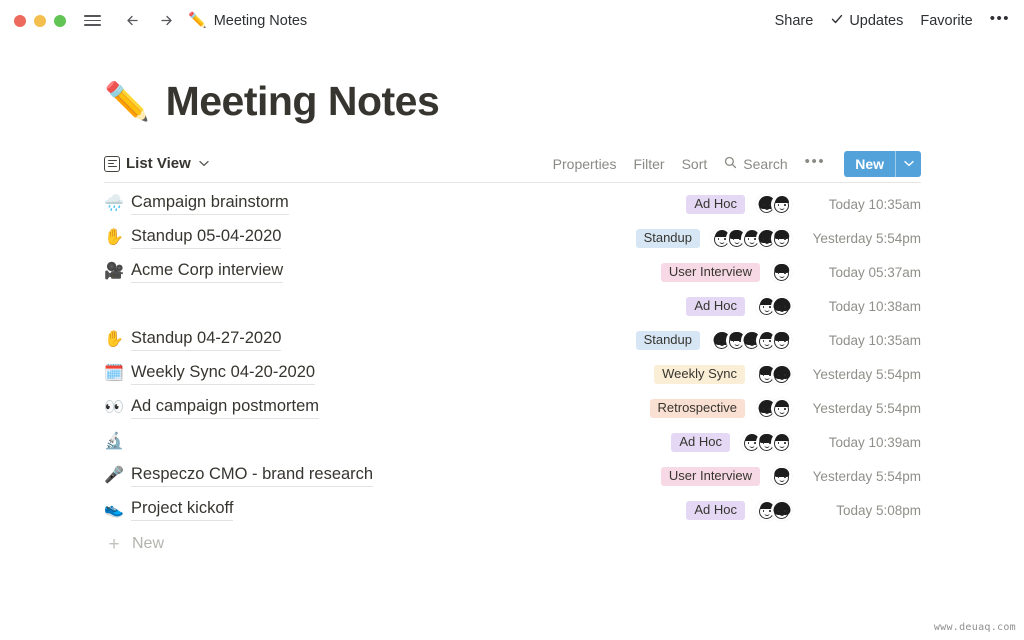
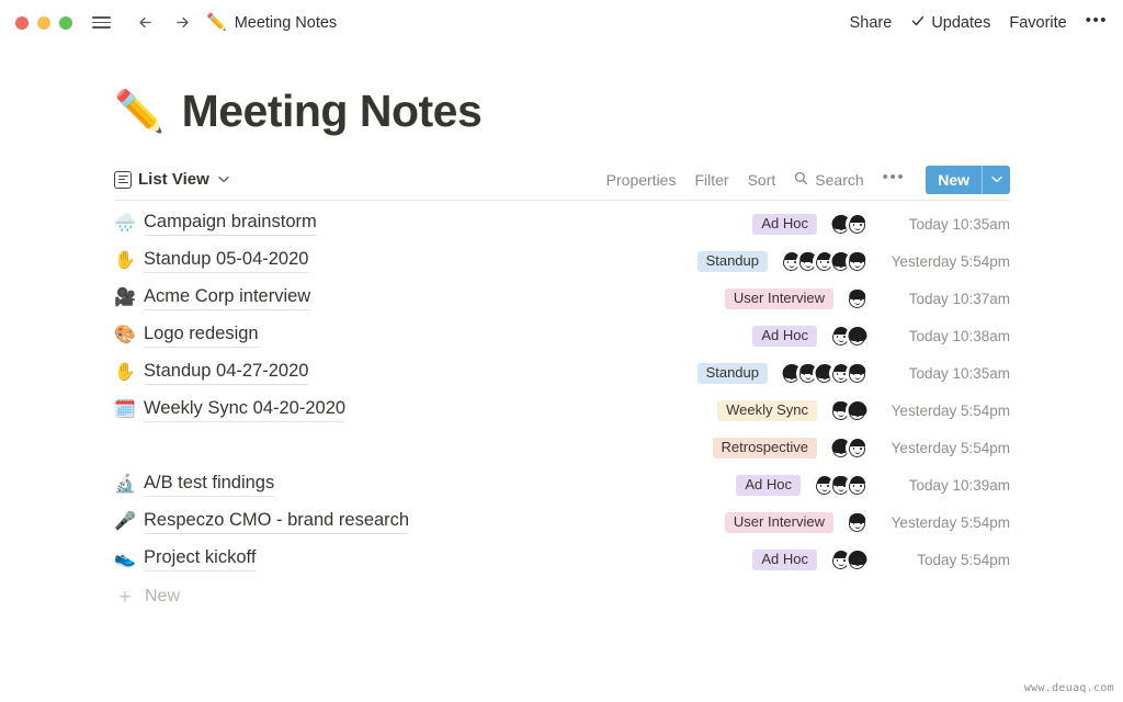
  ✏️
  Meeting Notes
  Share
  Updates
  Favorite
  •••
  ✏️
  Meeting Notes
  List View
  Properties
  Filter
  Sort
  Search
  •••
  New
  🌧️
  Campaign brainstorm
  Ad Hoc
  Today 10:35am
  ✋
  Standup 05-04-2020
  Standup
  Yesterday 5:54pm
  🎥
  Acme Corp interview
  User Interview
- Today 05:37am
+ Today 10:37am
+ 🎨
+ Logo redesign
  Ad Hoc
  Today 10:38am
  ✋
  Standup 04-27-2020
  Standup
  Today 10:35am
  🗓️
  Weekly Sync 04-20-2020
  Weekly Sync
  Yesterday 5:54pm
- 👀
- Ad campaign postmortem
  Retrospective
  Yesterday 5:54pm
  🔬
+ A/B test findings
  Ad Hoc
  Today 10:39am
  🎤
  Respeczo CMO - brand research
  User Interview
  Yesterday 5:54pm
  👟
  Project kickoff
  Ad Hoc
- Today 5:08pm
+ Today 5:54pm
  +
  New
  www.deuaq.com
